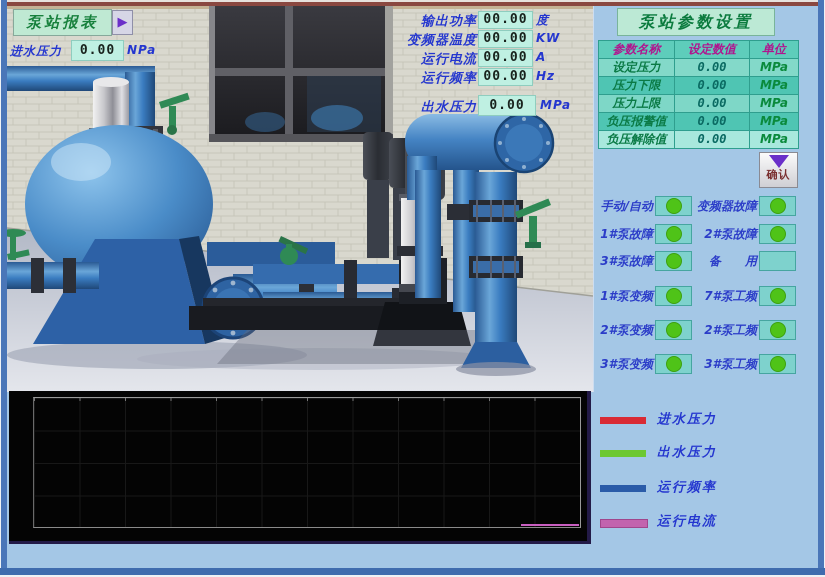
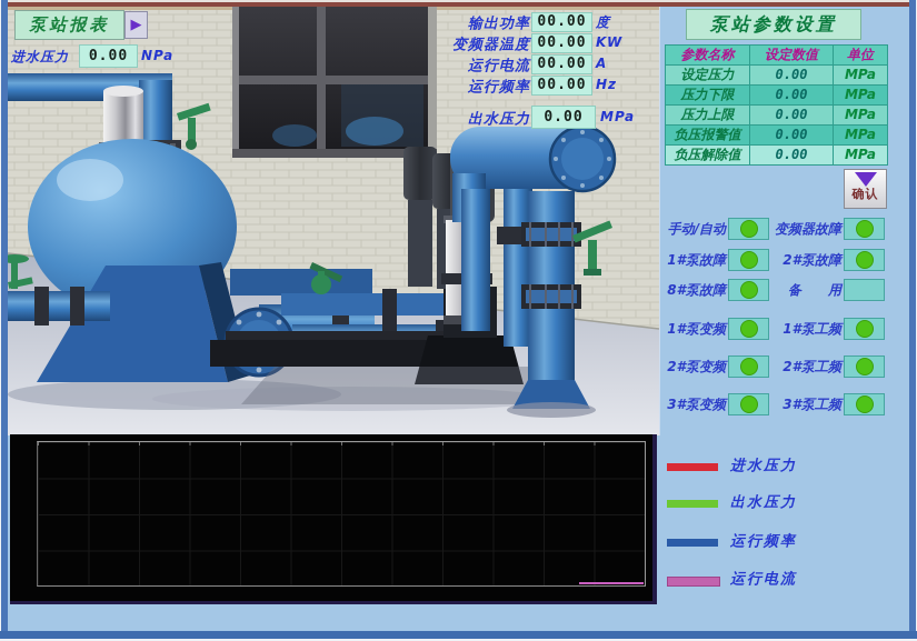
  泵站报表
  ▶
  进水压力
  0.00
  NPa
  输出功率
  00.00
  度
  变频器温度
  00.00
  KW
  运行电流
  00.00
  A
  运行频率
  00.00
  Hz
  出水压力
  0.00
  MPa
  泵站参数设置
  参数名称
  设定数值
  单位
  设定压力
  0.00
  MPa
  压力下限
  0.00
  MPa
  压力上限
  0.00
  MPa
  负压报警值
  0.00
  MPa
  负压解除值
  0.00
  MPa
  确认
  手动/自动
  变频器故障
  1#泵故障
  2#泵故障
- 3#泵故障
+ 8#泵故障
  备 用
  1#泵变频
- 7#泵工频
+ 1#泵工频
  2#泵变频
  2#泵工频
  3#泵变频
  3#泵工频
  进水压力
  出水压力
  运行频率
  运行电流
